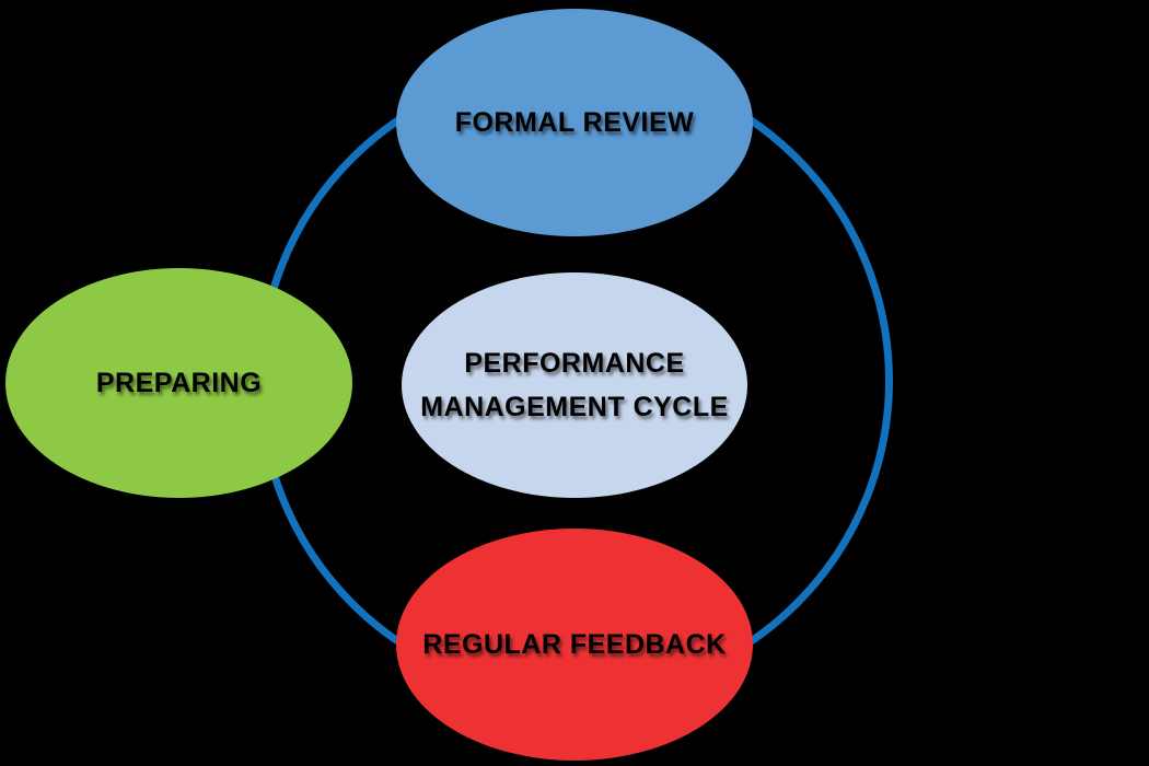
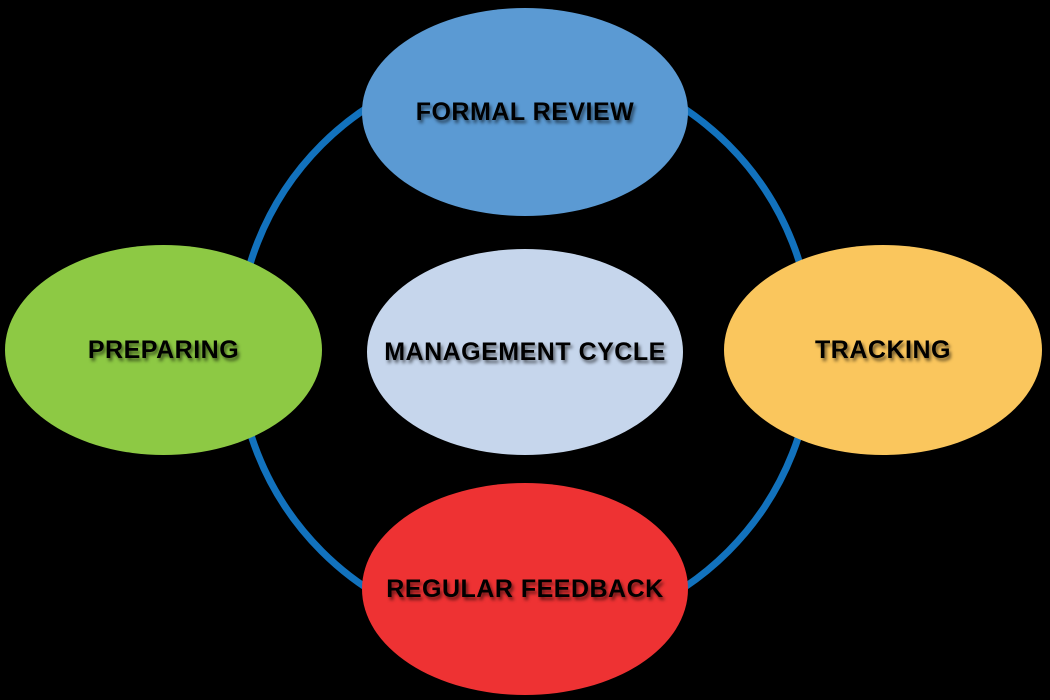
  FORMAL REVIEW
+ TRACKING
  REGULAR FEEDBACK
  PREPARING
- PERFORMANCE
  MANAGEMENT CYCLE
